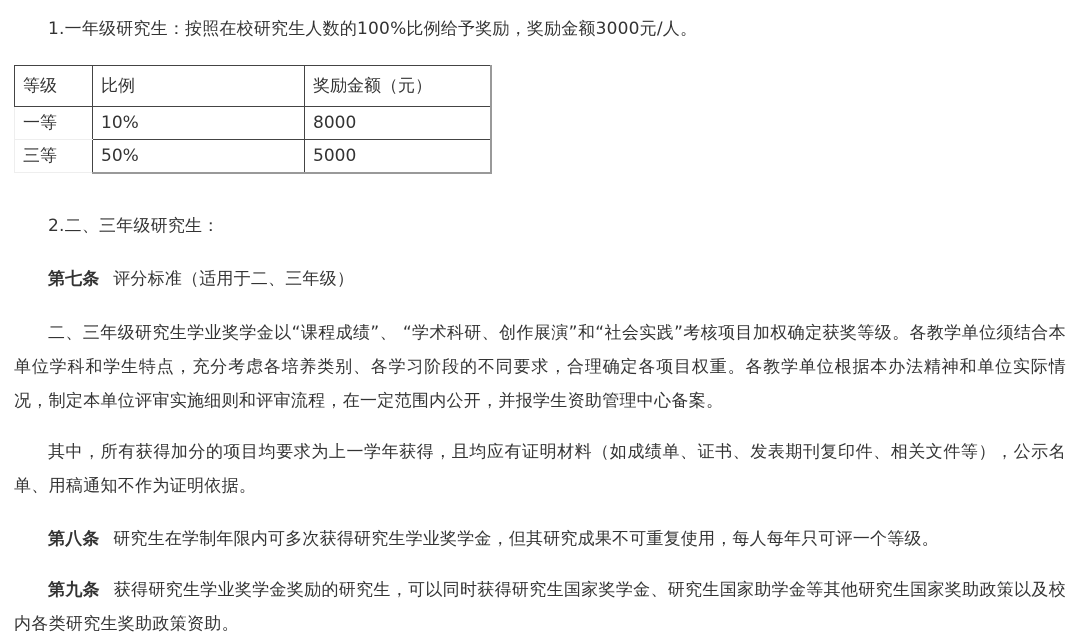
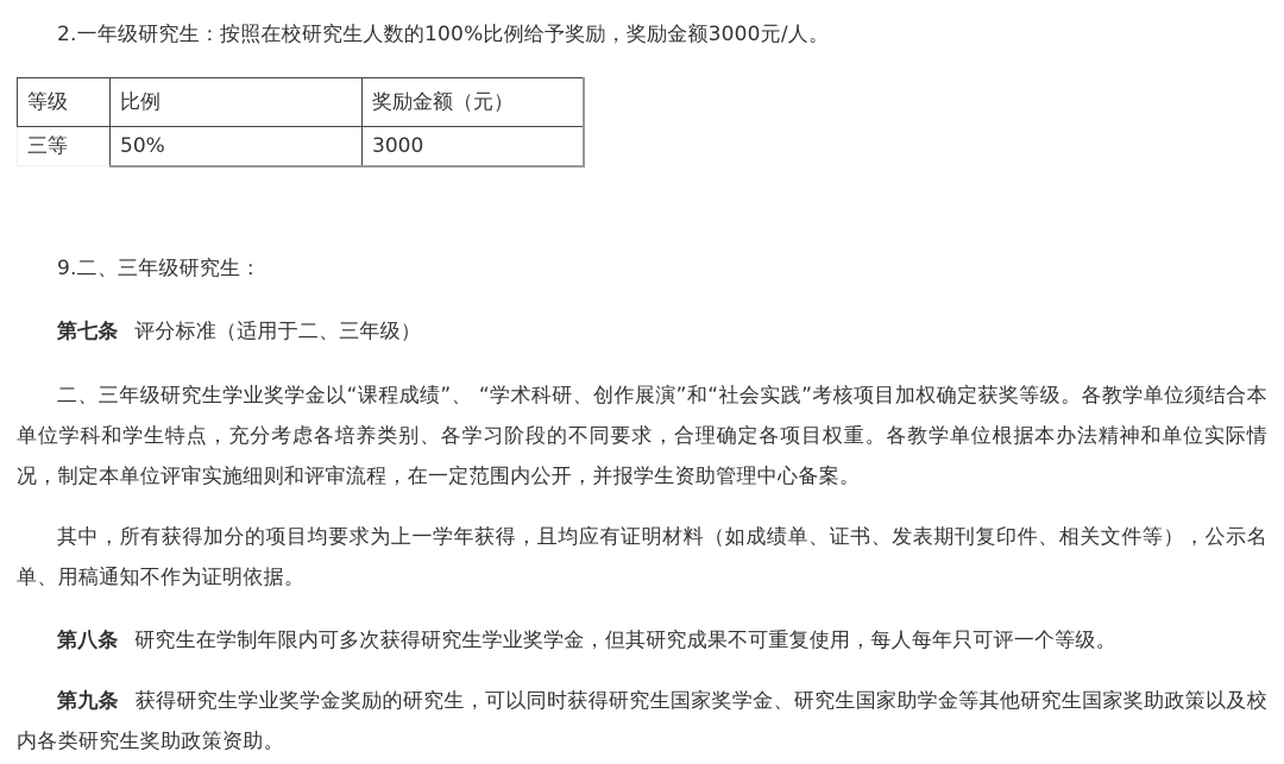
- 1.一年级研究生：按照在校研究生人数的100%比例给予奖励，奖励金额3000元/人。
+ 2.一年级研究生：按照在校研究生人数的100%比例给予奖励，奖励金额3000元/人。
  等级	比例	奖励金额（元）
- 一等	10%	8000
- 三等	50%	5000
+ 三等	50%	3000
- 2.二、三年级研究生：
+ 9.二、三年级研究生：
  第七条 评分标准（适用于二、三年级）
  二、三年级研究生学业奖学金以“课程成绩”、 “学术科研、创作展演”和“社会实践”考核项目加权确定获奖等级。各教学单位须结合本单位学科和学生特点，充分考虑各培养类别、各学习阶段的不同要求，合理确定各项目权重。各教学单位根据本办法精神和单位实际情况，制定本单位评审实施细则和评审流程，在一定范围内公开，并报学生资助管理中心备案。
  其中，所有获得加分的项目均要求为上一学年获得，且均应有证明材料（如成绩单、证书、发表期刊复印件、相关文件等），公示名单、用稿通知不作为证明依据。
  第八条 研究生在学制年限内可多次获得研究生学业奖学金，但其研究成果不可重复使用，每人每年只可评一个等级。
  第九条 获得研究生学业奖学金奖励的研究生，可以同时获得研究生国家奖学金、研究生国家助学金等其他研究生国家奖助政策以及校内各类研究生奖助政策资助。
